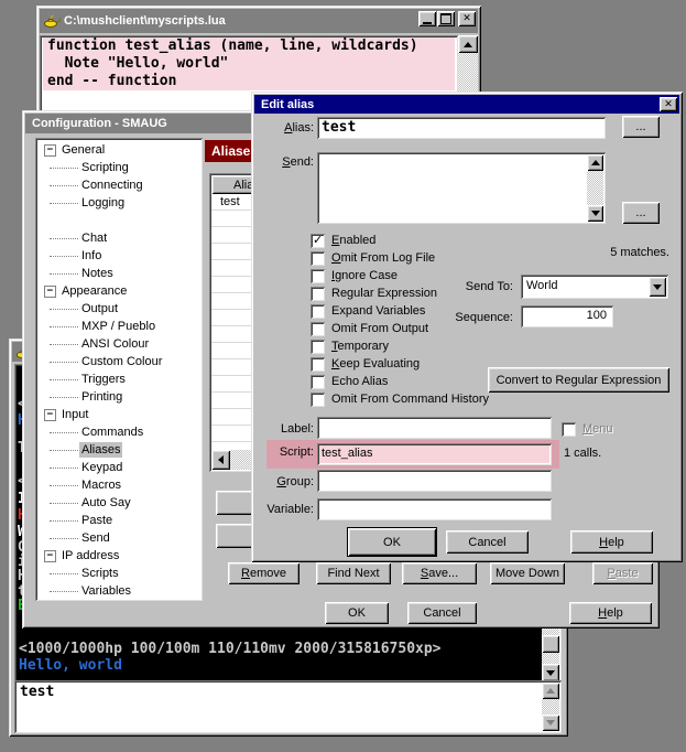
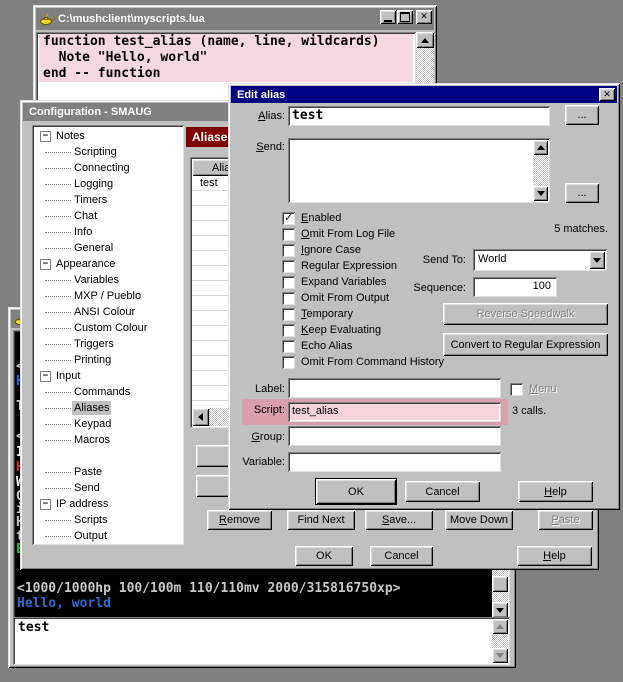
  <1000/1000hp 100/100m 110/110mv 2000/315816750xp>
  Hello, world
  test
  C:\mushclient\myscripts.lua
  ✕
  function test_alias (name, line, wildcards)
  Note "Hello, world"
  end -- function
  Configuration - SMAUG
  −
- General
+ Notes
  Scripting
  Connecting
  Logging
+ Timers
  Chat
  Info
- Notes
+ General
  −
  Appearance
- Output
+ Variables
  MXP / Pueblo
  ANSI Colour
  Custom Colour
  Triggers
  Printing
  −
  Input
  Commands
  Aliases
  Keypad
  Macros
- Auto Say
  Paste
  Send
  −
  IP address
  Scripts
- Variables
+ Output
  Aliase
  test
  Remove
  Find Next
  Save...
  Move Down
  Paste
  OK
  Cancel
  Help
  Edit alias
  ✕
  Alias:
  test
  ...
  Send:
  ...
  ✓
  Enabled
  Omit From Log File
  Ignore Case
  Regular Expression
  Expand Variables
  Omit From Output
  Temporary
  Keep Evaluating
  Echo Alias
  Omit From Command History
  5 matches.
  Send To:
  World
  Sequence:
  100
+ Reverse Speedwalk
  Convert to Regular Expression
  Label:
  Menu
  Script:
  test_alias
- 1 calls.
+ 3 calls.
  Group:
  Variable:
  OK
  Cancel
  Help
